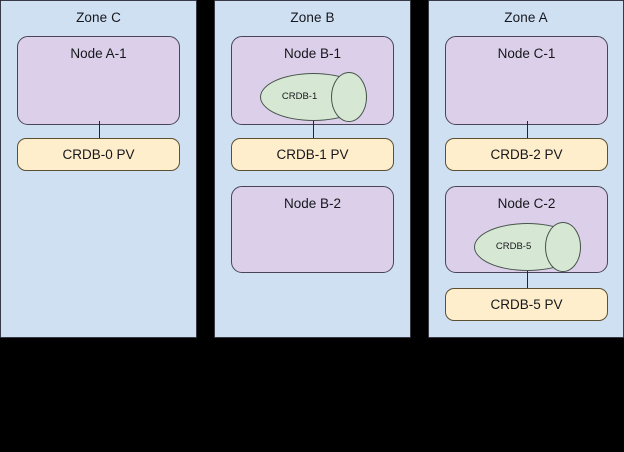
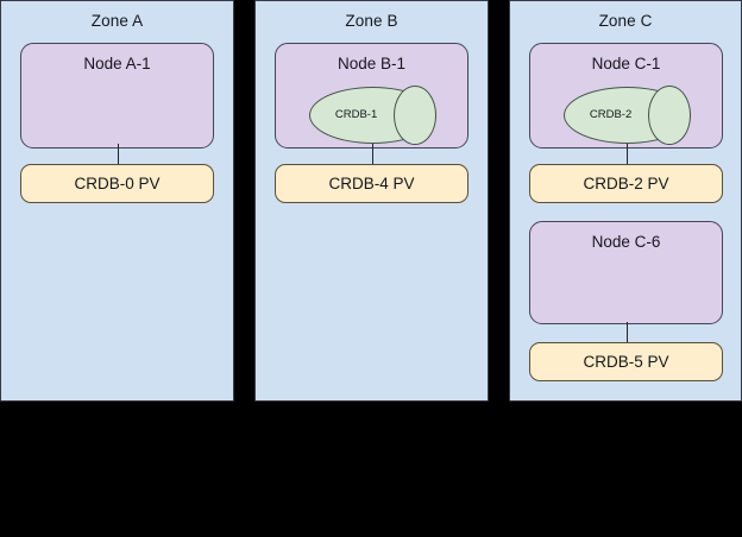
- Zone C
+ Zone A
  Node A-1
  CRDB-0 PV
  Zone B
  Node B-1
  CRDB-1
- CRDB-1 PV
+ CRDB-4 PV
- Node B-2
- Zone A
+ Zone C
  Node C-1
+ CRDB-2
  CRDB-2 PV
- Node C-2
+ Node C-6
- CRDB-5
  CRDB-5 PV
